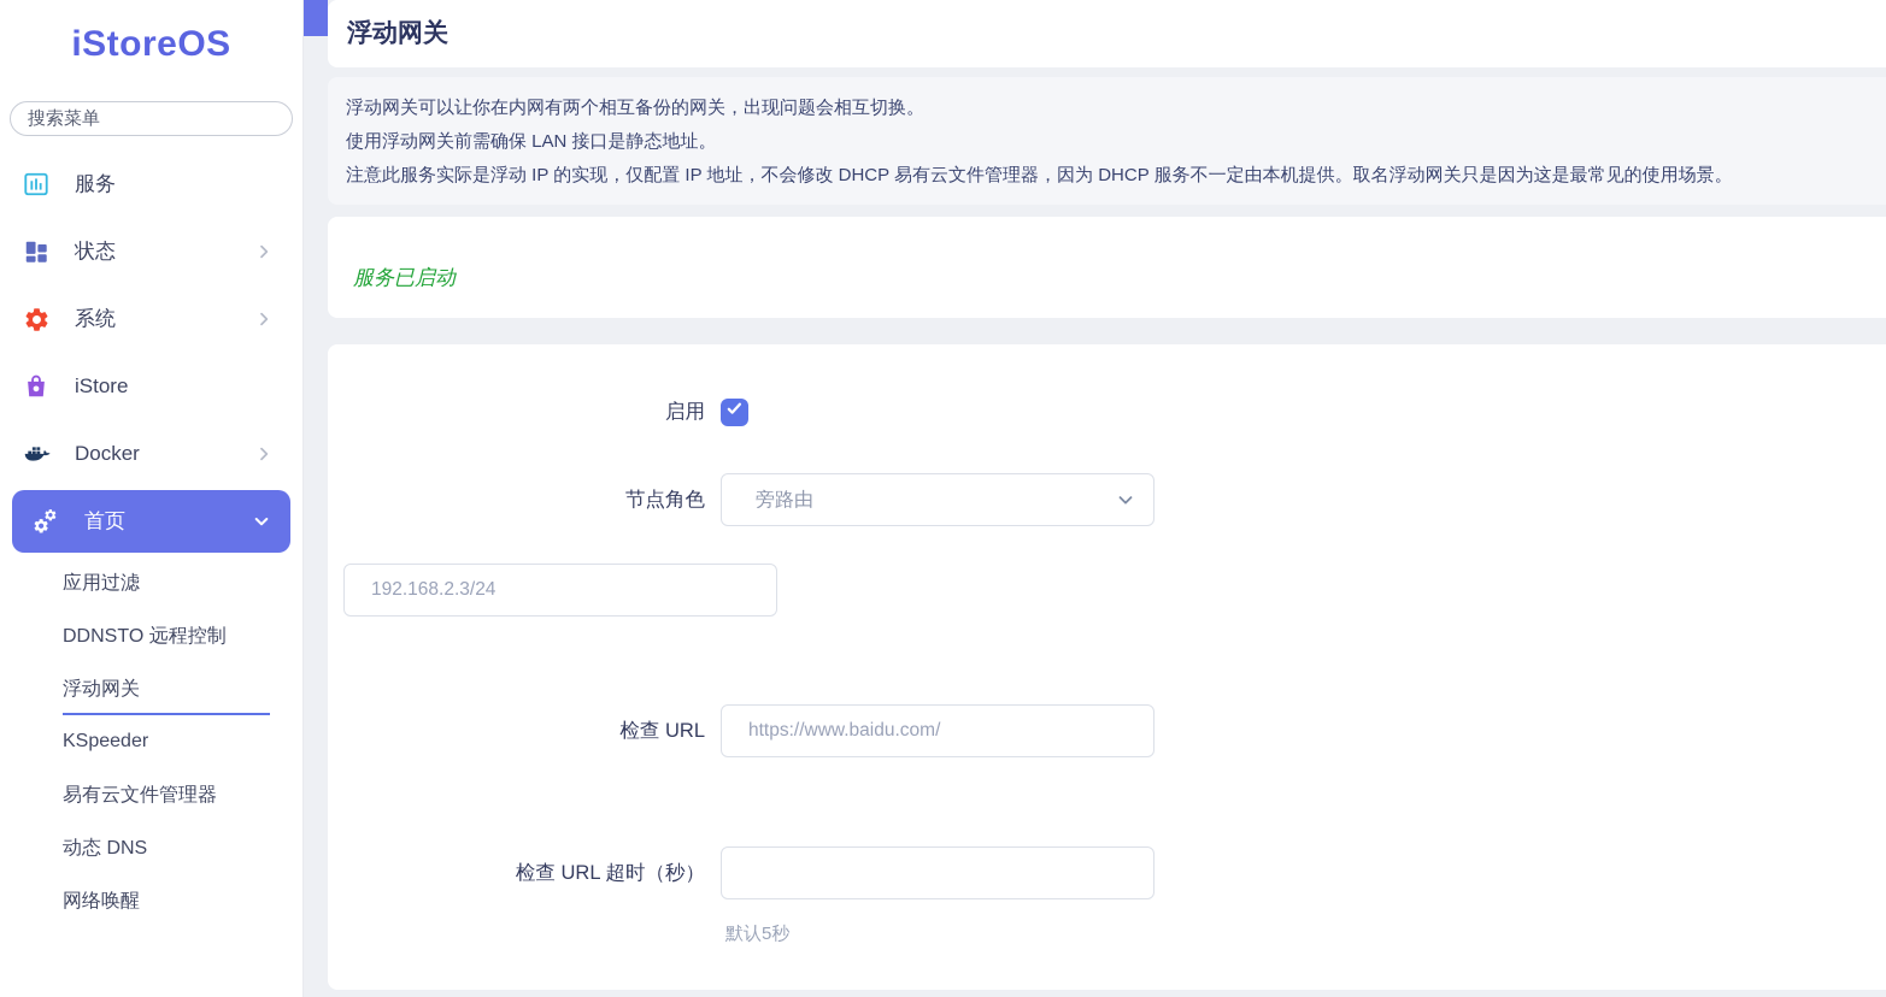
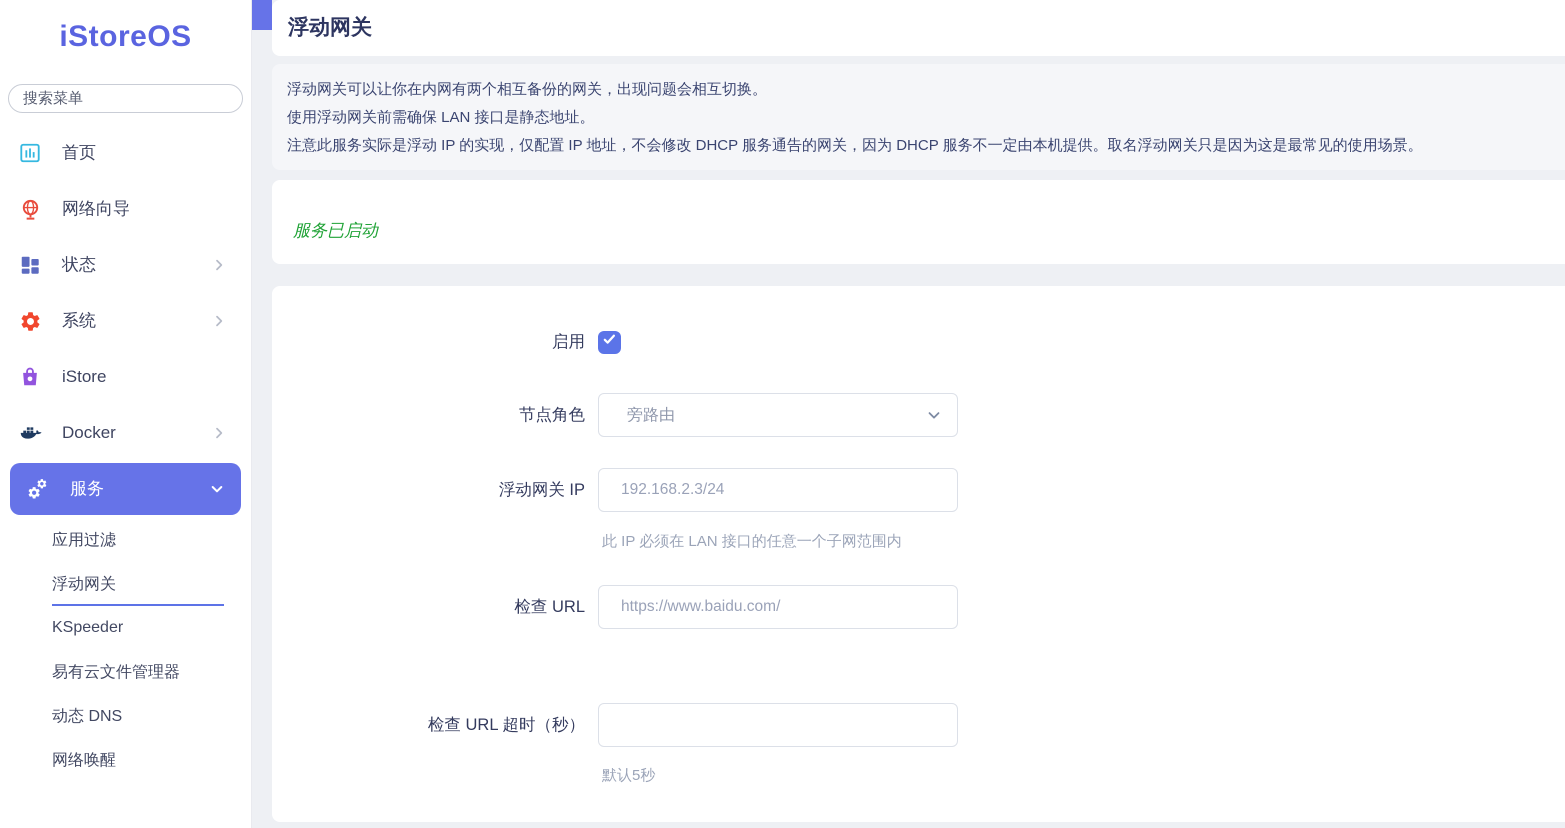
  iStoreOS
  搜索菜单
- 服务
+ 首页
+ 网络向导
  状态
  系统
  iStore
  Docker
- 首页
+ 服务
  应用过滤
- DDNSTO 远程控制
  浮动网关
  KSpeeder
  易有云文件管理器
  动态 DNS
  网络唤醒
  浮动网关
  浮动网关可以让你在内网有两个相互备份的网关，出现问题会相互切换。
  使用浮动网关前需确保 LAN 接口是静态地址。
- 注意此服务实际是浮动 IP 的实现，仅配置 IP 地址，不会修改 DHCP 易有云文件管理器，因为 DHCP 服务不一定由本机提供。取名浮动网关只是因为这是最常见的使用场景。
+ 注意此服务实际是浮动 IP 的实现，仅配置 IP 地址，不会修改 DHCP 服务通告的网关，因为 DHCP 服务不一定由本机提供。取名浮动网关只是因为这是最常见的使用场景。
  服务已启动
  启用
  节点角色
  旁路由
+ 浮动网关 IP
  192.168.2.3/24
+ 此 IP 必须在 LAN 接口的任意一个子网范围内
  检查 URL
  https://www.baidu.com/
  检查 URL 超时（秒）
  默认5秒
